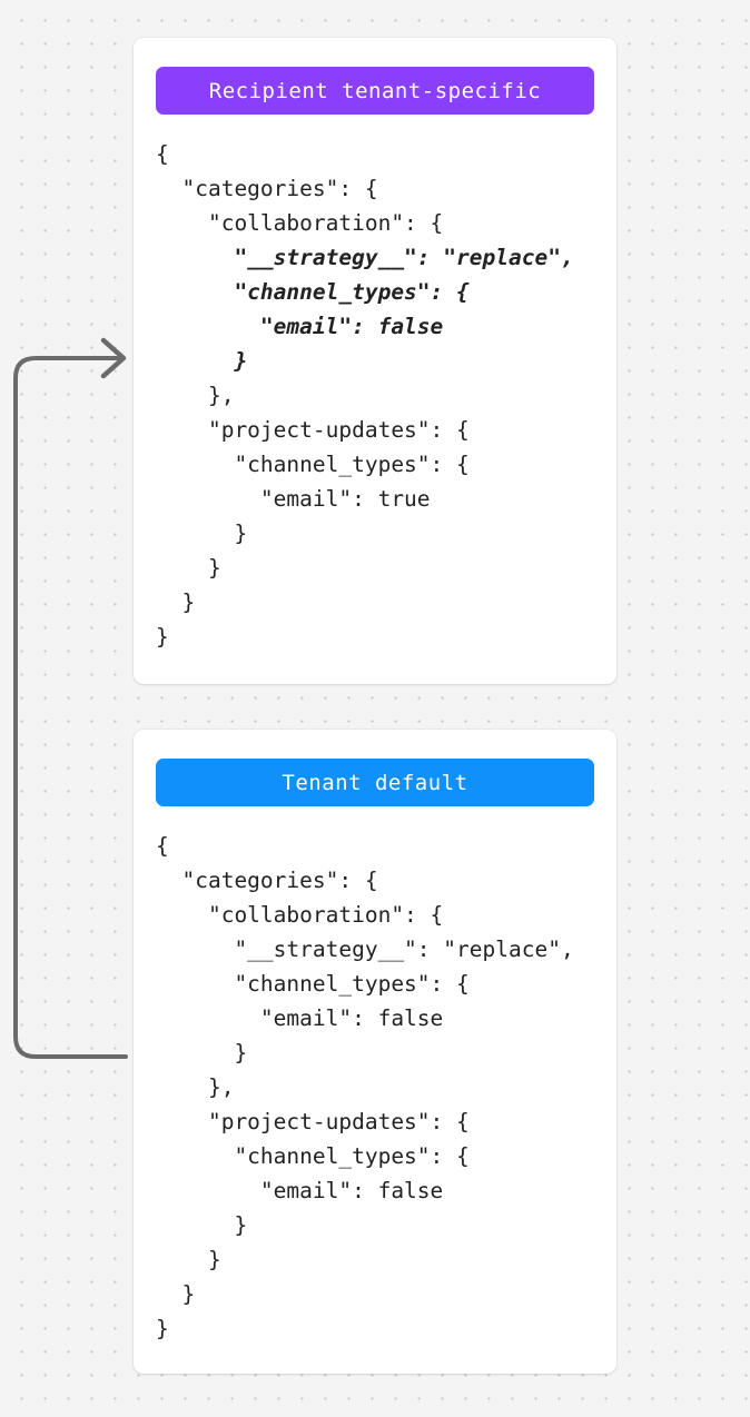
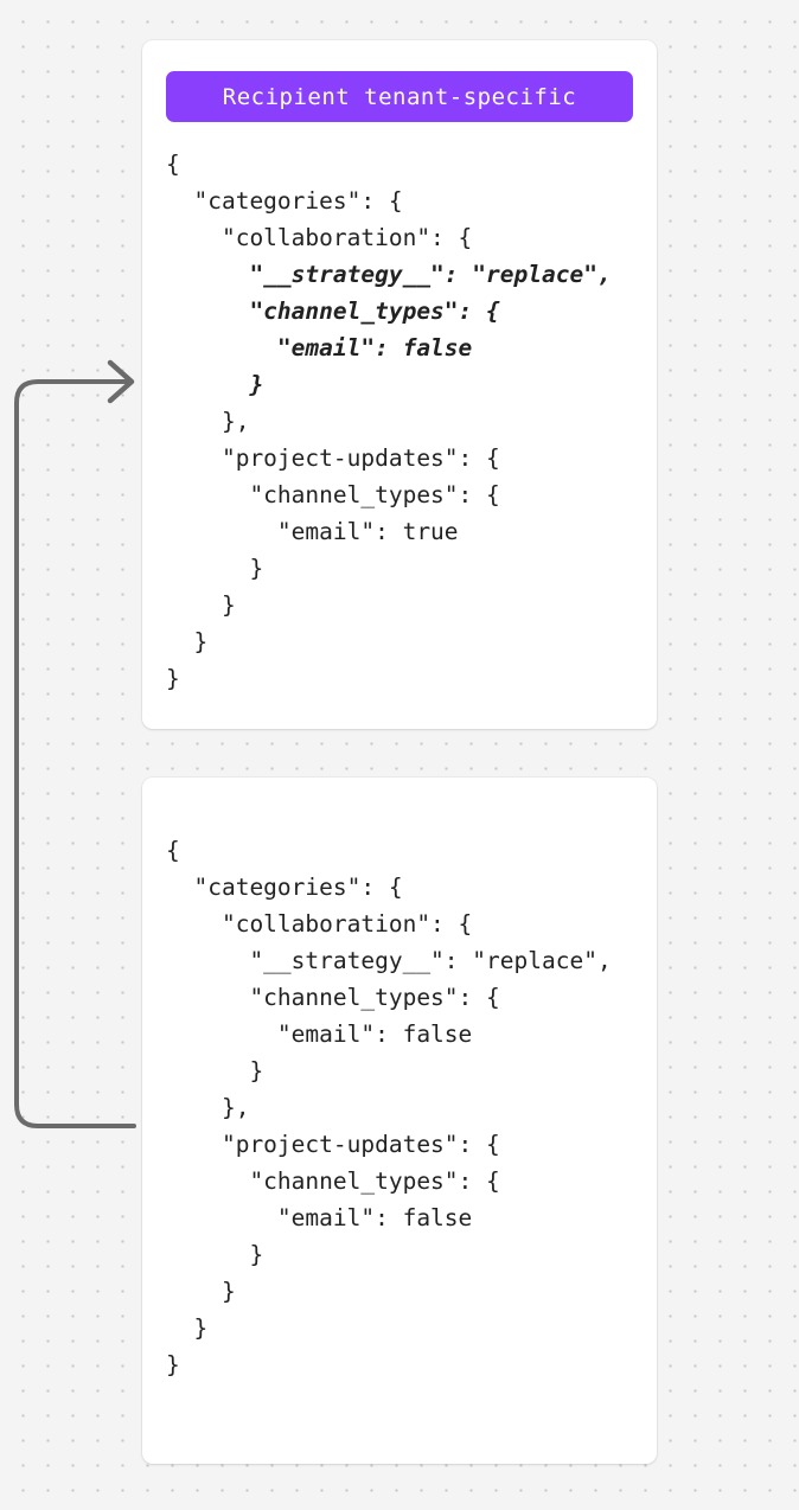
  Recipient tenant-specific
  {
  "categories": {
  "collaboration": {
  "__strategy__": "replace",
  "channel_types": {
  "email": false
  }
  },
  "project-updates": {
  "channel_types": {
  "email": true
  }
  }
  }
  }
- Tenant default
  {
  "categories": {
  "collaboration": {
  "__strategy__": "replace",
  "channel_types": {
  "email": false
  }
  },
  "project-updates": {
  "channel_types": {
  "email": false
  }
  }
  }
  }
